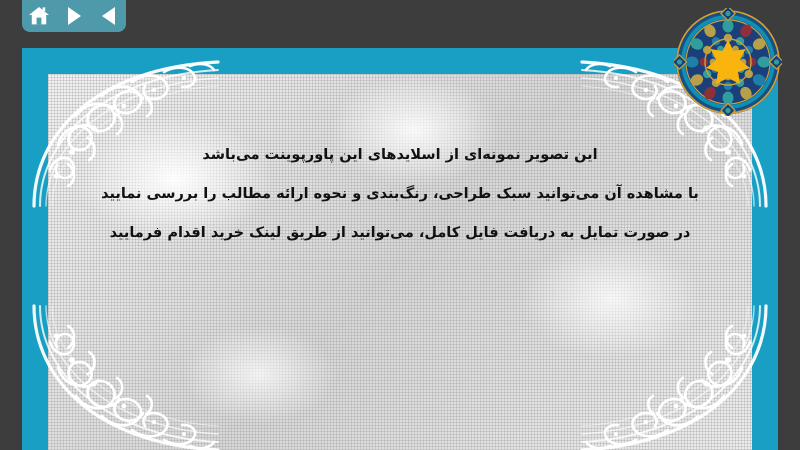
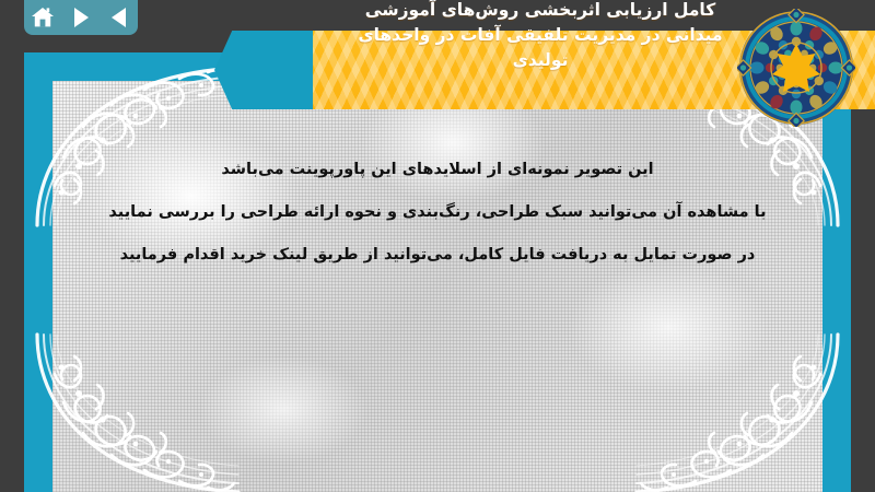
  این تصویر نمونه‌ای از اسلایدهای این پاورپوینت می‌باشد
- با مشاهده آن می‌توانید سبک طراحی، رنگ‌بندی و نحوه ارائه مطالب را بررسی نمایید
+ با مشاهده آن می‌توانید سبک طراحی، رنگ‌بندی و نحوه ارائه طراحی را بررسی نمایید
  در صورت تمایل به دریافت فایل کامل، می‌توانید از طریق لینک خرید اقدام فرمایید
+ کامل ارزیابی اثربخشی روش‌های آموزشی
+ میدانی در مدیریت تلفیقی آفات در واحدهای
+ تولیدی
